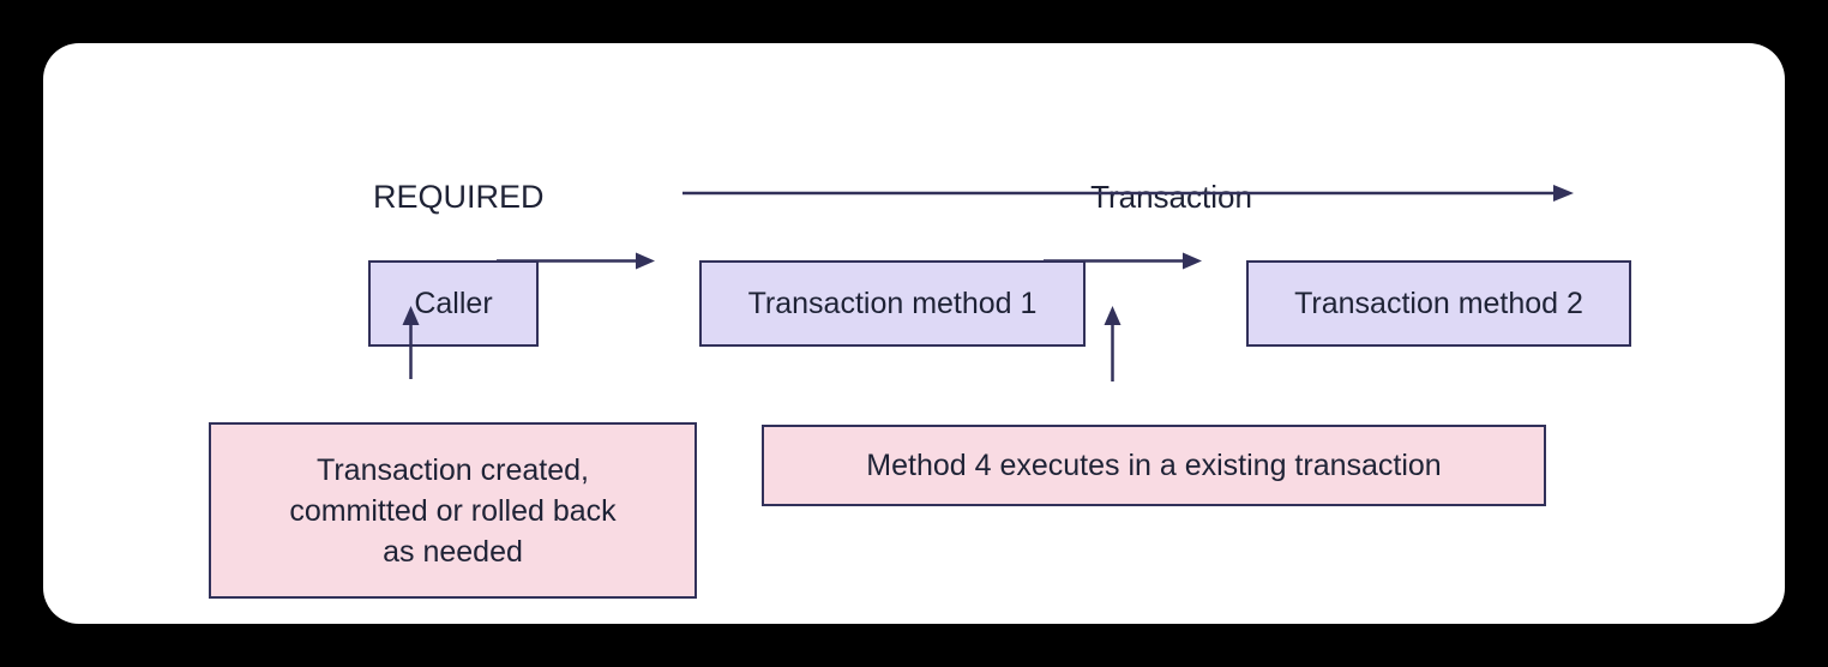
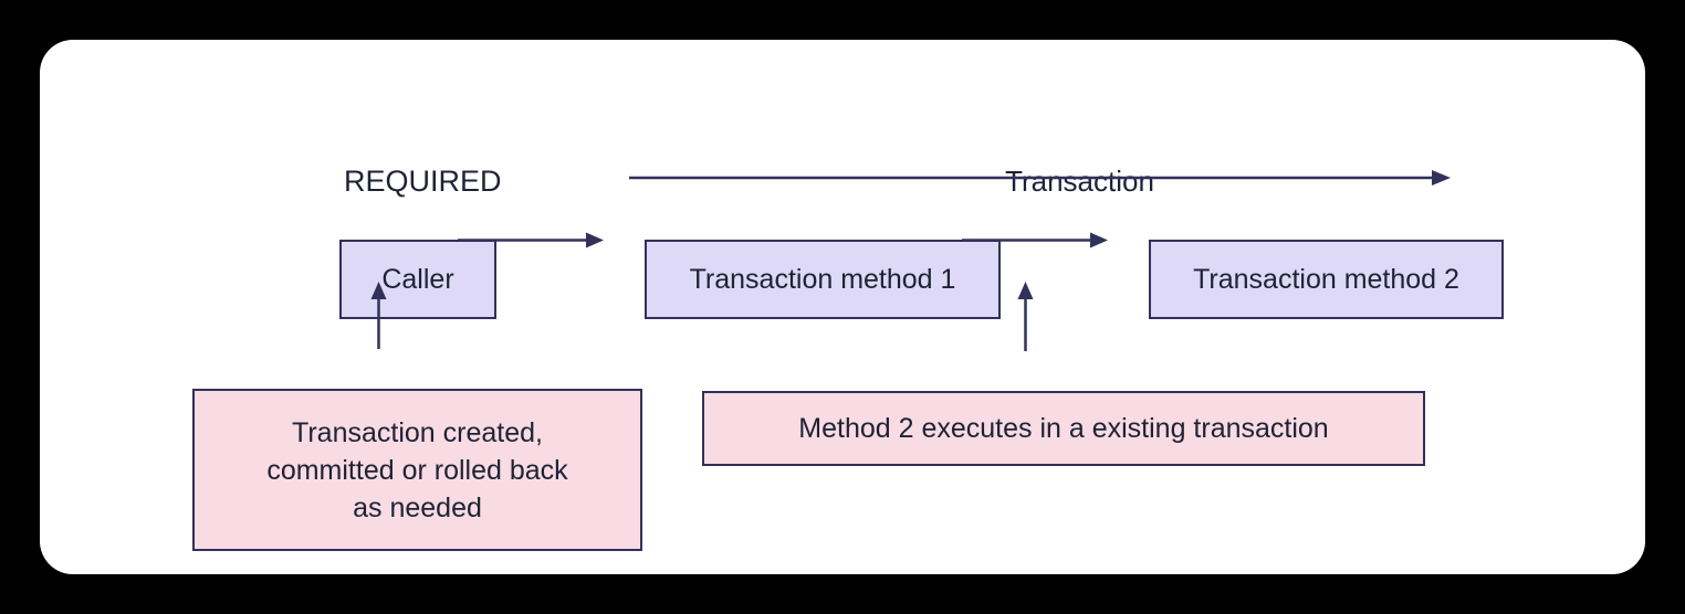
  REQUIRED
  Transaction
  Caller
  Transaction method 1
  Transaction method 2
  Transaction created,
  committed or rolled back
  as needed
- Method 4 executes in a existing transaction
+ Method 2 executes in a existing transaction
